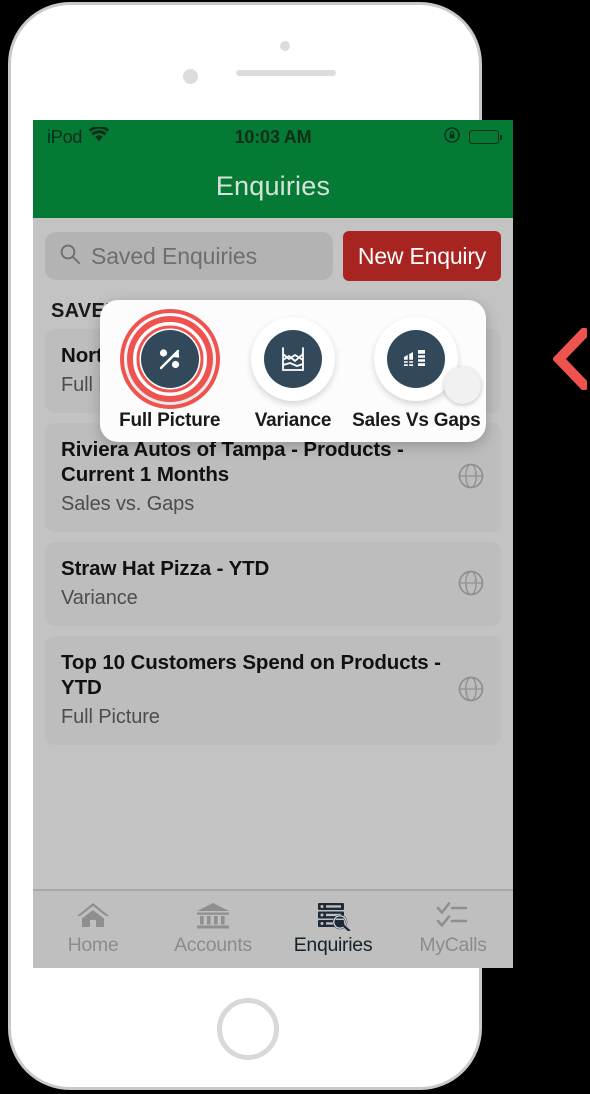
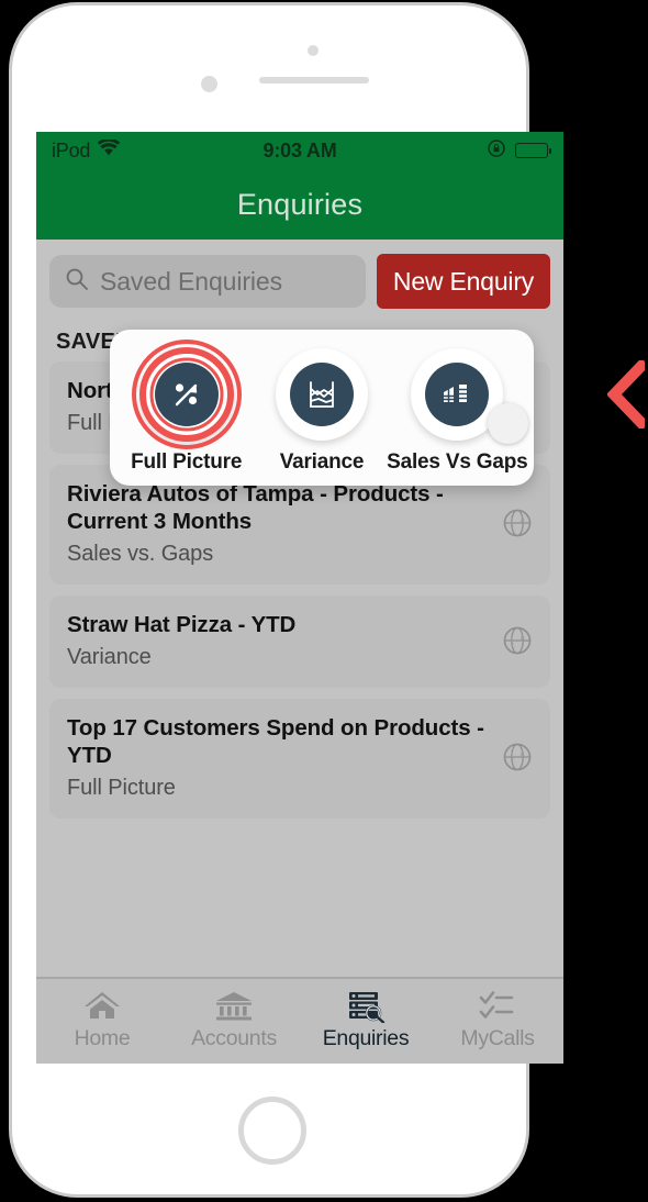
  iPod
- 10:03 AM
+ 9:03 AM
  Enquiries
  Saved Enquiries
  New Enquiry
  SAVE
- Riviera Autos of Tampa - Products - Current 1 Months
+ Riviera Autos of Tampa - Products - Current 3 Months
  Sales vs. Gaps
  Straw Hat Pizza - YTD
  Variance
- Top 10 Customers Spend on Products - YTD
+ Top 17 Customers Spend on Products - YTD
  Full Picture
  Full Picture
  Variance
  Sales Vs Gaps
  Home
  Accounts
  Enquiries
  MyCalls
